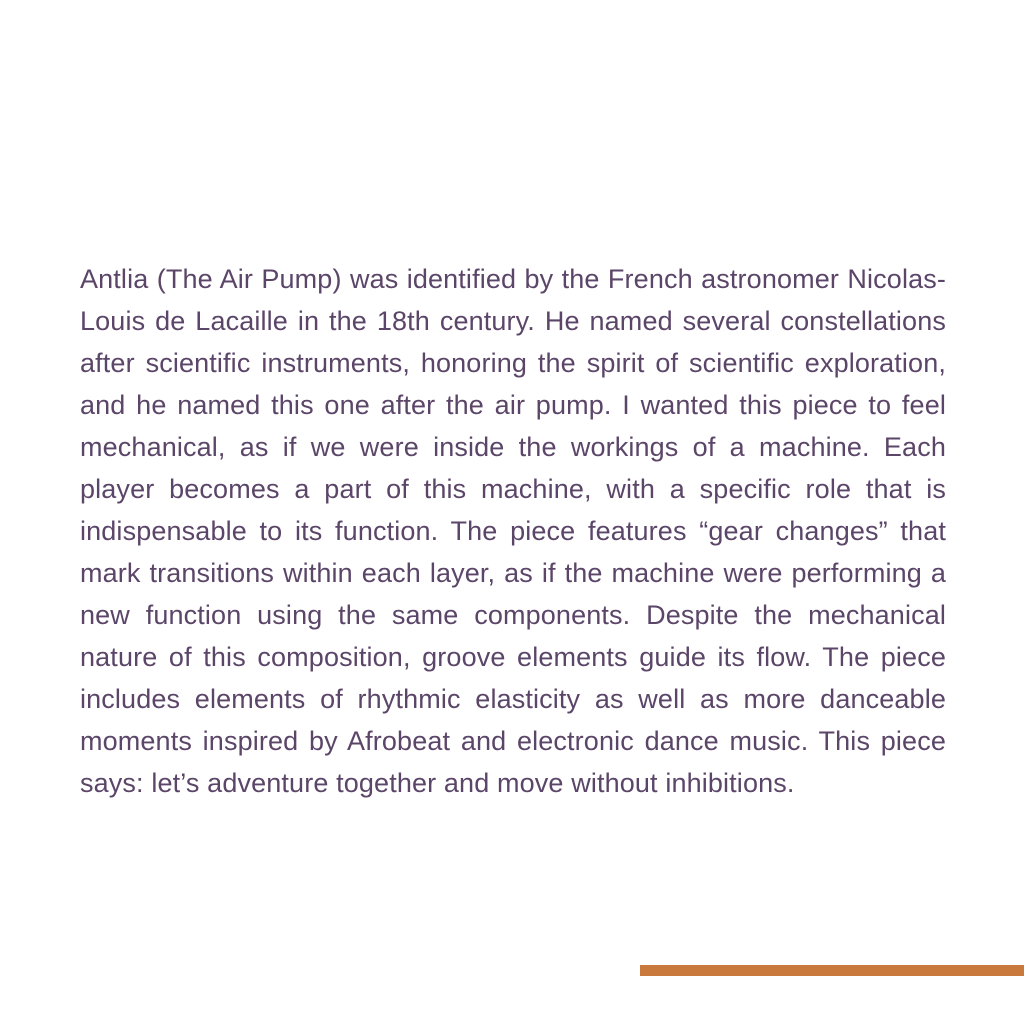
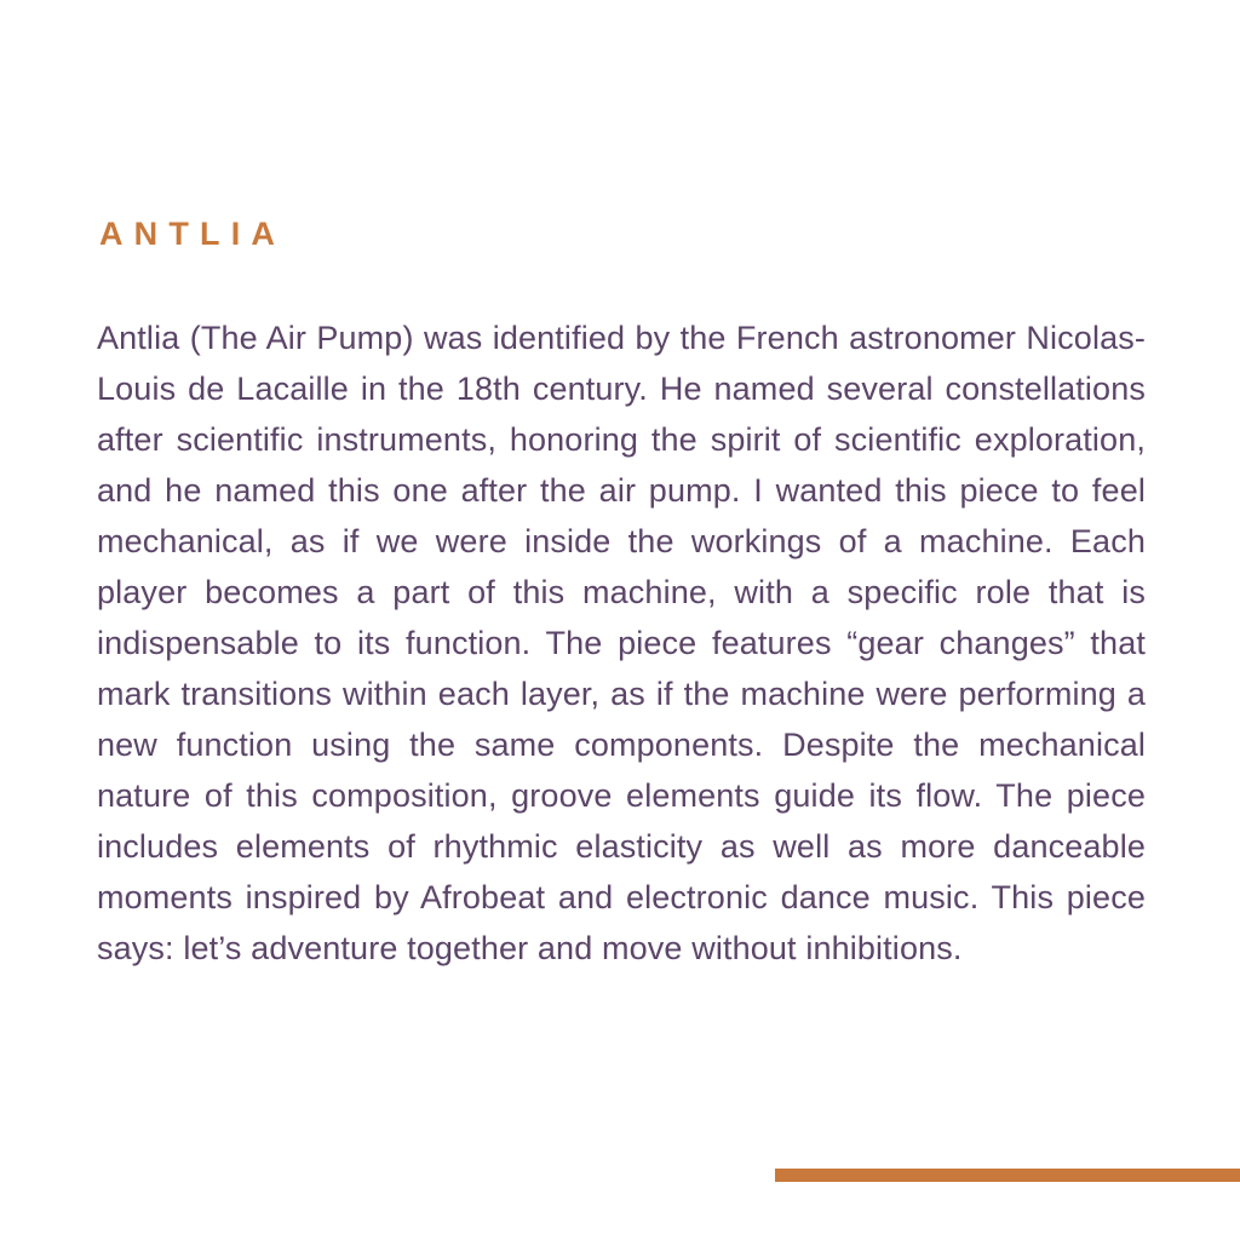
+ ANTLIA
  Antlia (The Air Pump) was identified by the French astronomer Nicolas-Louis de Lacaille in the 18th century. He named several constellations after scientific instruments, honoring the spirit of scientific exploration, and he named this one after the air pump. I wanted this piece to feel mechanical, as if we were inside the workings of a machine. Each player becomes a part of this machine, with a specific role that is indispensable to its function. The piece features “gear changes” that mark transitions within each layer, as if the machine were performing a new function using the same components. Despite the mechanical nature of this composition, groove elements guide its flow. The piece includes elements of rhythmic elasticity as well as more danceable moments inspired by Afrobeat and electronic dance music. This piece says: let’s adventure together and move without inhibitions.
